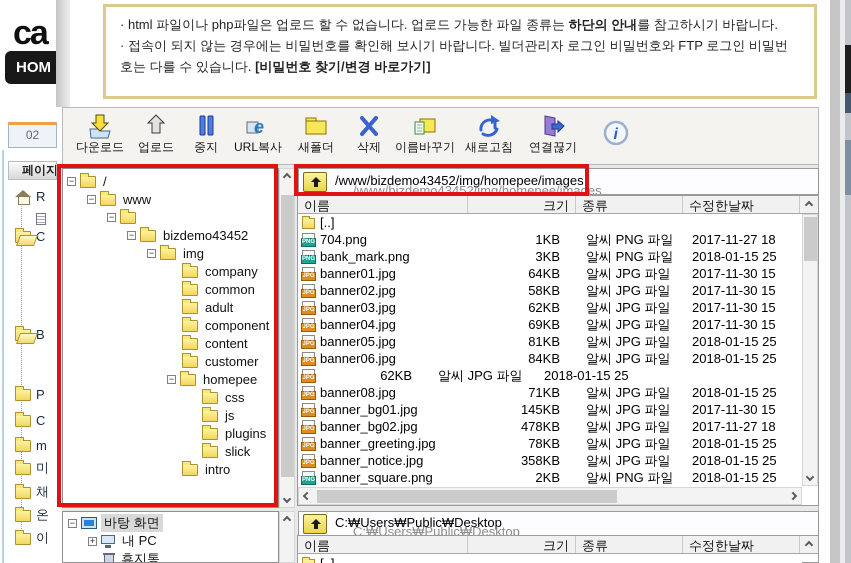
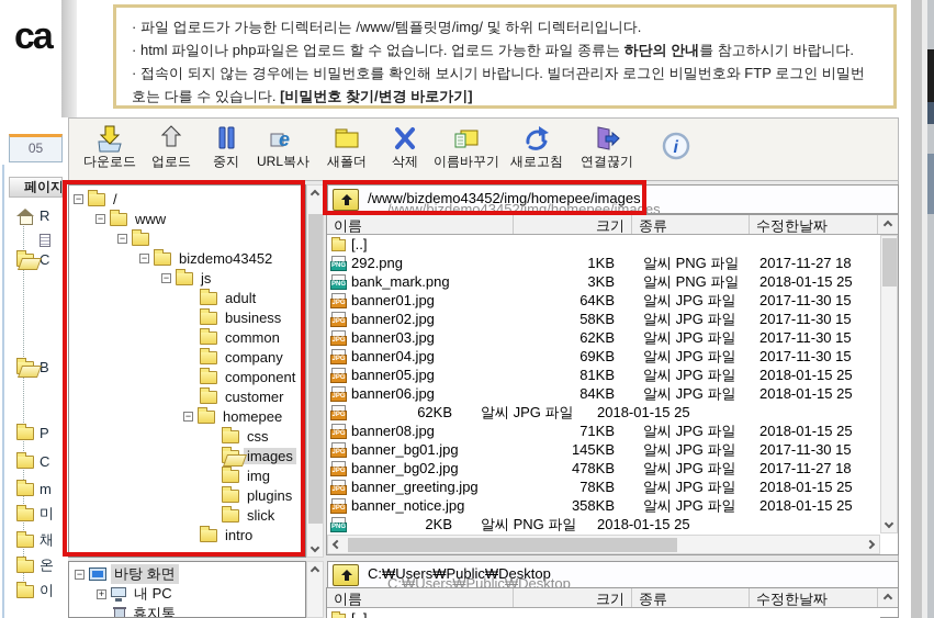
  ca
- HOM
- 02
+ 05
  페이지
  R
  C
  B
  P
  C
  m
  미
  채
  온
  이
+ · 파일 업로드가 가능한 디렉터리는 /www/템플릿명/img/ 및 하위 디렉터리입니다.
  · html 파일이나 php파일은 업로드 할 수 없습니다. 업로드 가능한 파일 종류는 하단의 안내를 참고하시기 바랍니다.
  · 접속이 되지 않는 경우에는 비밀번호를 확인해 보시기 바랍니다. 빌더관리자 로그인 비밀번호와 FTP 로그인 비밀번호는 다를 수 있습니다. [비밀번호 찾기/변경 바로가기]
  다운로드
  업로드
  중지
  e
  URL복사
  새폴더
  삭제
  이름바꾸기
  새로고침
  연결끊기
  i
  −
  /
  −
  www
  −
  −
  bizdemo43452
  −
- img
+ js
- company
+ adult
+ business
  common
- adult
+ company
  component
- content
  customer
  −
  homepee
  css
+ images
- js
+ img
  plugins
  slick
  intro
  /www/bizdemo43452/img/homepee/images
  /www/bizdemo43452/img/homepee/images
  이름
  크기
  종류
  수정한날짜
  [..]
- 704.png
+ 292.png
  1KB
  알씨 PNG 파일
  2017-11-27 18
  bank_mark.png
  3KB
  알씨 PNG 파일
  2018-01-15 25
  banner01.jpg
  64KB
  알씨 JPG 파일
  2017-11-30 15
  banner02.jpg
  58KB
  알씨 JPG 파일
  2017-11-30 15
  banner03.jpg
  62KB
  알씨 JPG 파일
  2017-11-30 15
  banner04.jpg
  69KB
  알씨 JPG 파일
  2017-11-30 15
  banner05.jpg
  81KB
  알씨 JPG 파일
  2018-01-15 25
  banner06.jpg
  84KB
  알씨 JPG 파일
  2018-01-15 25
  62KB
  알씨 JPG 파일
  2018-01-15 25
  banner08.jpg
  71KB
  알씨 JPG 파일
  2018-01-15 25
  banner_bg01.jpg
  145KB
  알씨 JPG 파일
  2017-11-30 15
  banner_bg02.jpg
  478KB
  알씨 JPG 파일
  2017-11-27 18
  banner_greeting.jpg
  78KB
  알씨 JPG 파일
  2018-01-15 25
  banner_notice.jpg
  358KB
  알씨 JPG 파일
  2018-01-15 25
- banner_square.png
  2KB
  알씨 PNG 파일
  2018-01-15 25
  −
  바탕 화면
  +
  내 PC
  휴지통
  C:₩Users₩Public₩Desktop
  C:₩Users₩Public₩Desktop
  이름
  크기
  종류
  수정한날짜
